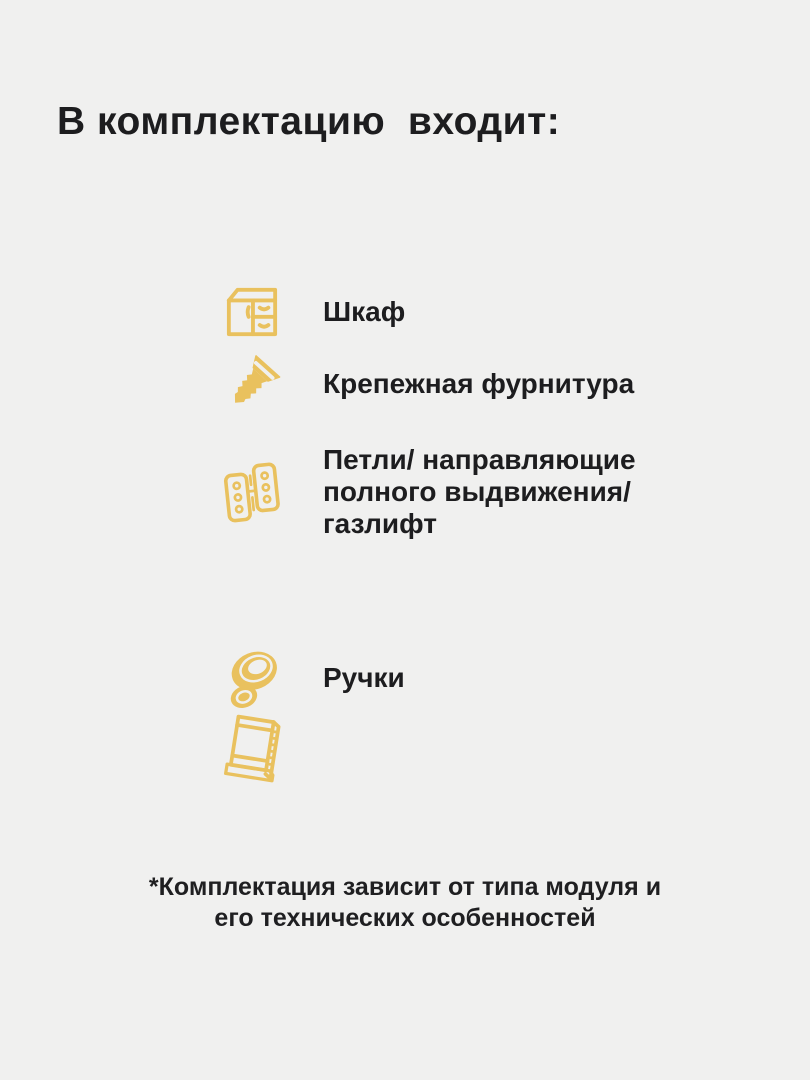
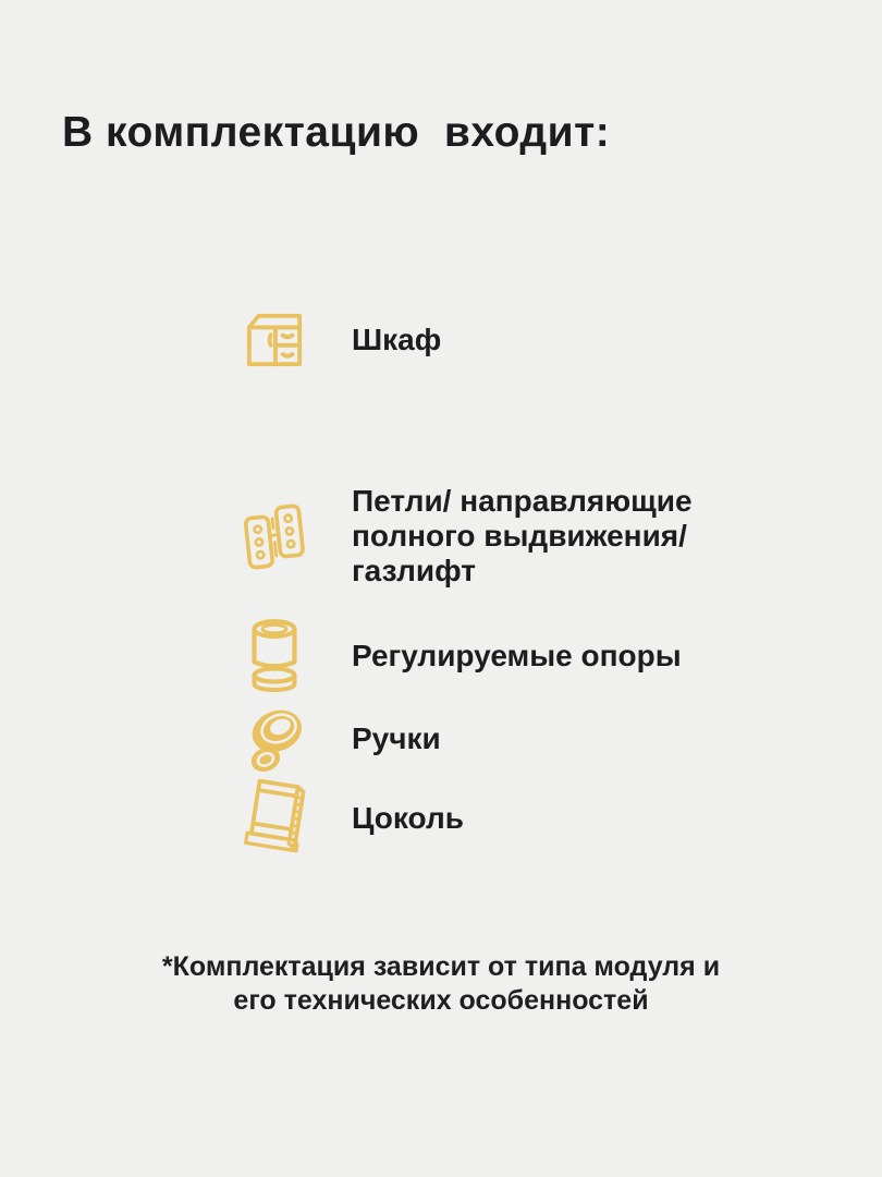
  В комплектацию входит:
  Шкаф
- Крепежная фурнитура
  Петли/ направляющие
  полного выдвижения/
  газлифт
+ Регулируемые опоры
  Ручки
+ Цоколь
  *Комплектация зависит от типа модуля и
  его технических особенностей
